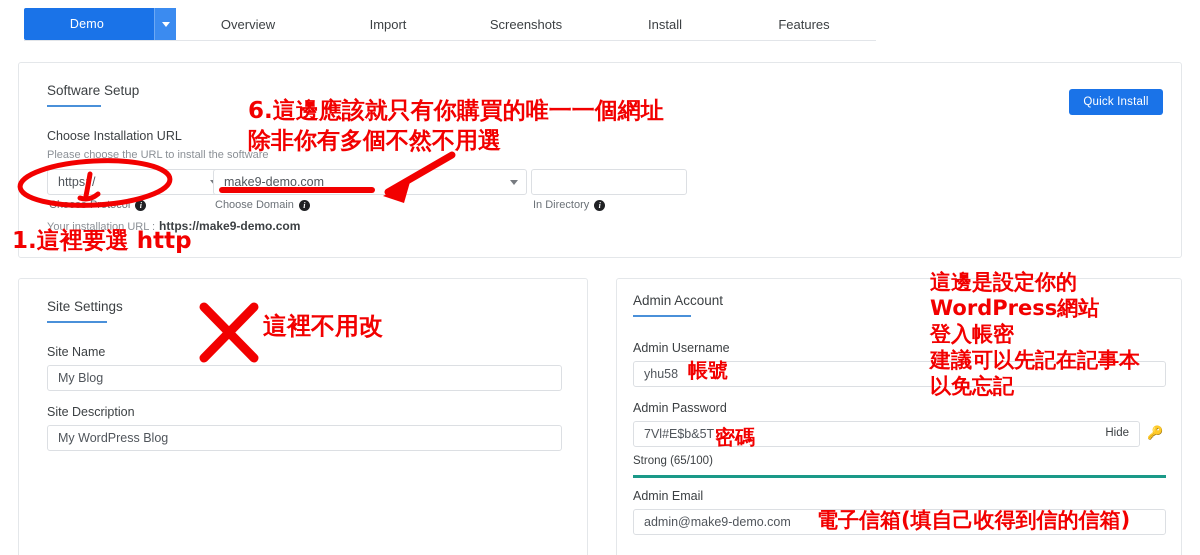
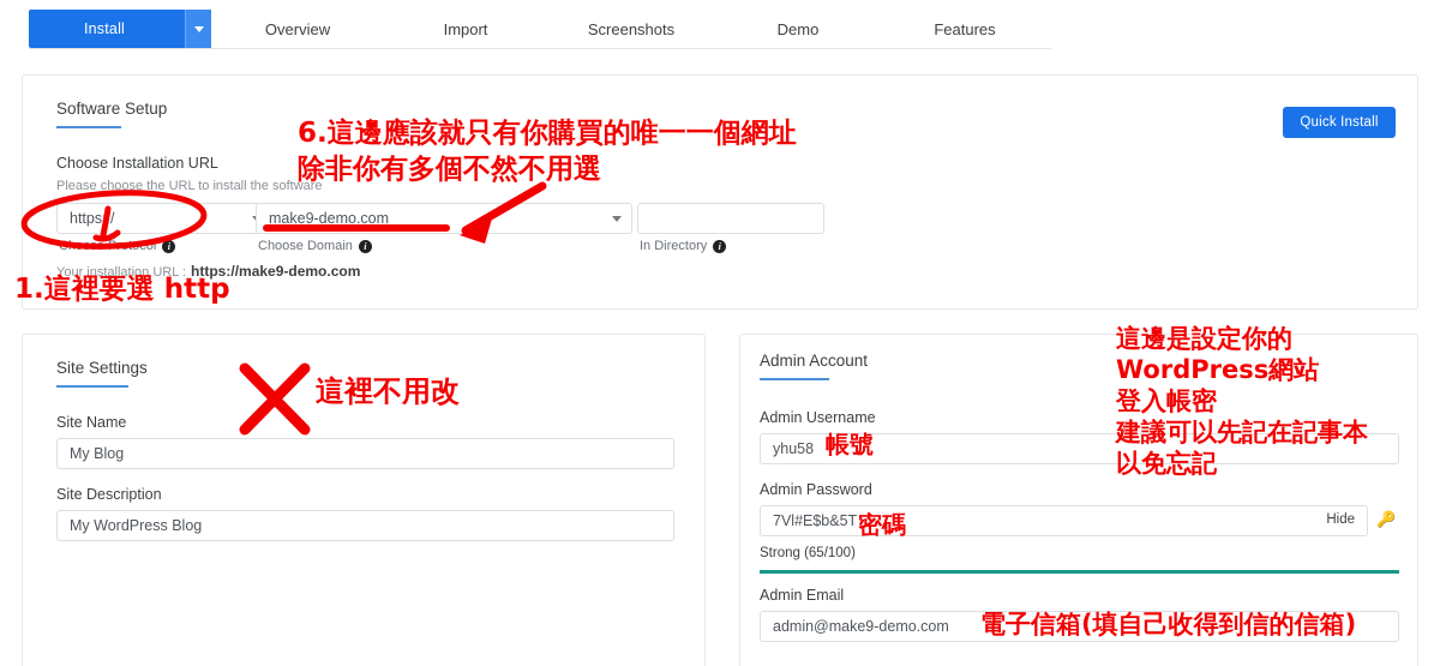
- Demo
+ Install
  Overview
  Import
  Screenshots
- Install
+ Demo
  Features
  Software Setup
  Quick Install
  Choose Installation URL
  Please choose the URL to install the software
  https/
  i
  make9-demo.com
  Choose Domain
  i
  In Directory
  i
  Your installation URL :
  https://make9-demo.com
  Site Settings
  Site Name
  My Blog
  Site Description
  My WordPress Blog
  Admin Account
  Admin Username
  yhu58
  Admin Password
  7Vl#E$b&5T
  Hide
  🔑
  Strong (65/100)
  Admin Email
  admin@make9-demo.com
  6.這邊應該就只有你購買的唯一一個網址
  除非你有多個不然不用選
  1.這裡要選 http
  這裡不用改
  帳號
  密碼
  這邊是設定你的
  WordPress網站
  登入帳密
  建議可以先記在記事本
  以免忘記
  電子信箱(填自己收得到信的信箱)
